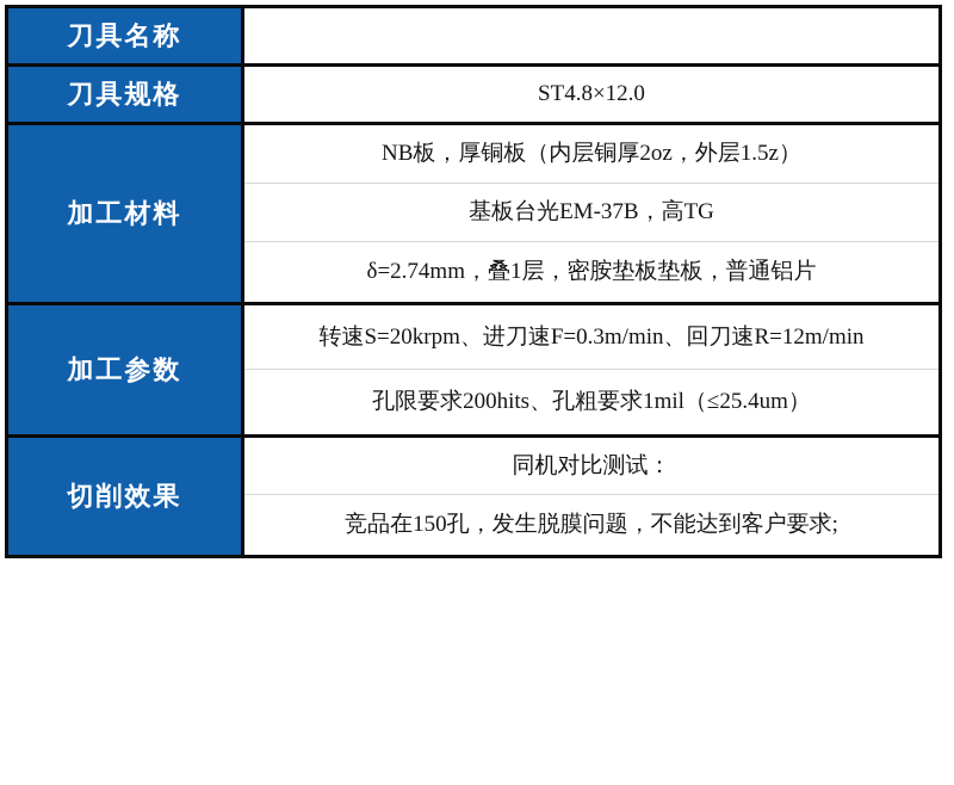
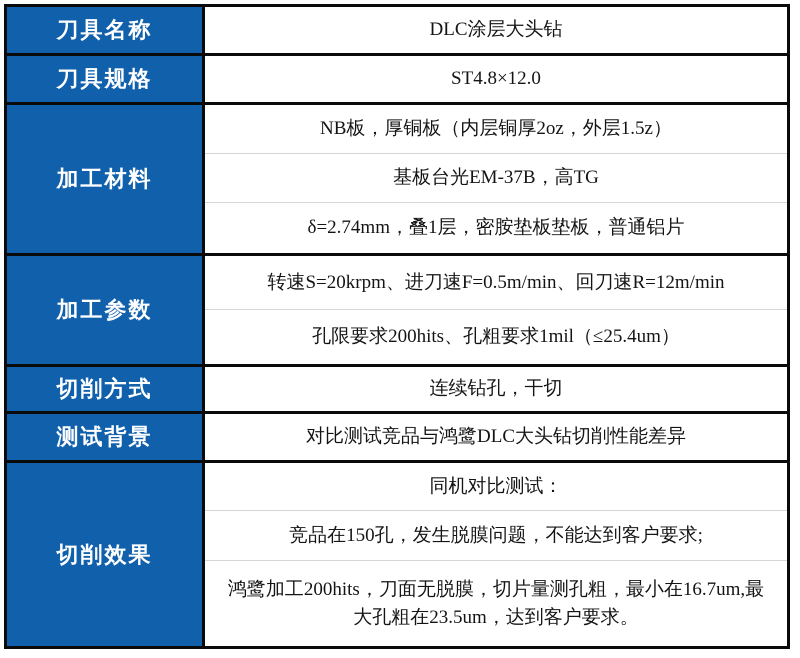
  刀具名称
+ DLC涂层大头钻
  刀具规格
  ST4.8×12.0
  加工材料
  NB板，厚铜板（内层铜厚2oz，外层1.5z）
  基板台光EM-37B，高TG
  δ=2.74mm，叠1层，密胺垫板垫板，普通铝片
  加工参数
- 转速S=20krpm、进刀速F=0.3m/min、回刀速R=12m/min
+ 转速S=20krpm、进刀速F=0.5m/min、回刀速R=12m/min
  孔限要求200hits、孔粗要求1mil（≤25.4um）
+ 切削方式
+ 连续钻孔，干切
+ 测试背景
+ 对比测试竞品与鸿鹭DLC大头钻切削性能差异
  切削效果
  同机对比测试：
  竞品在150孔，发生脱膜问题，不能达到客户要求;
+ 鸿鹭加工200hits，刀面无脱膜，切片量测孔粗，最小在16.7um,最大孔粗在23.5um，达到客户要求。
